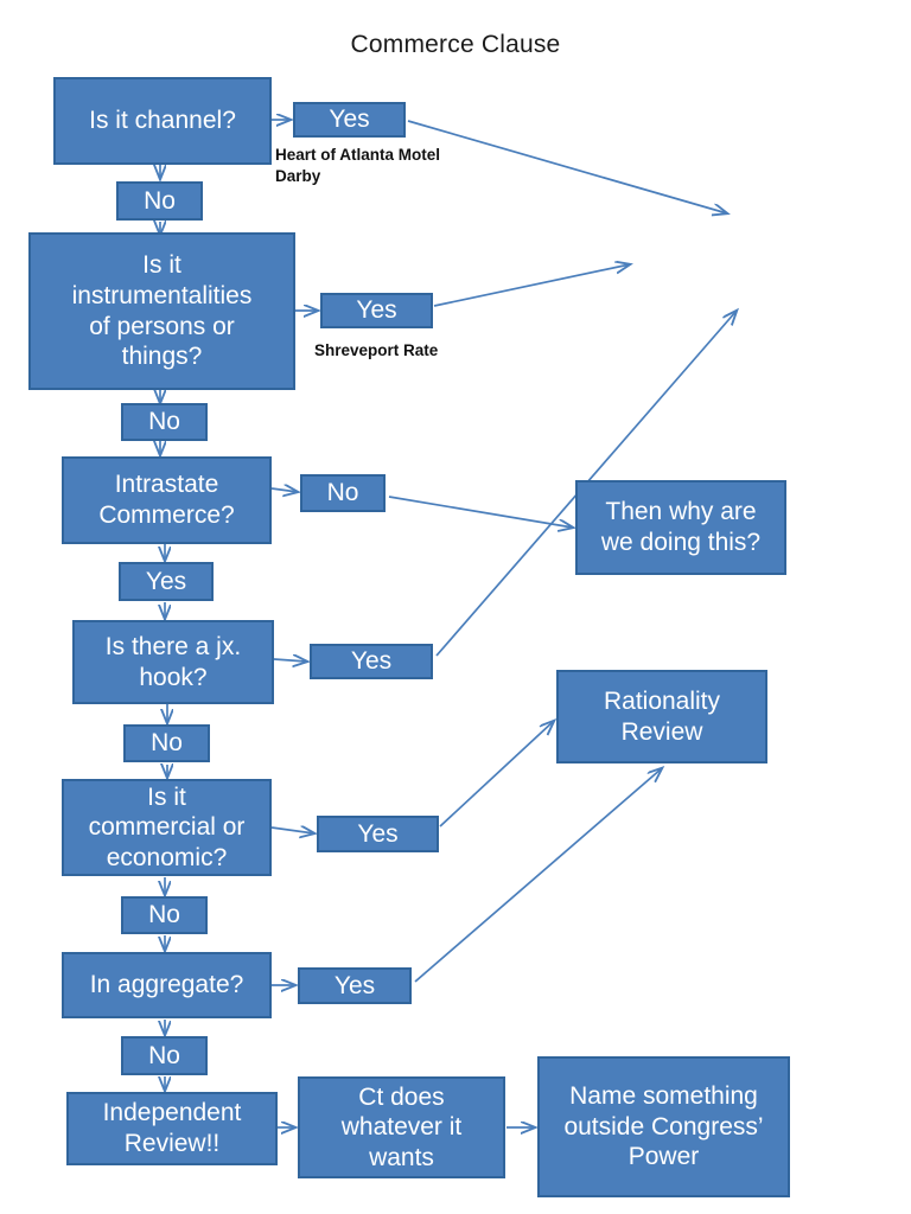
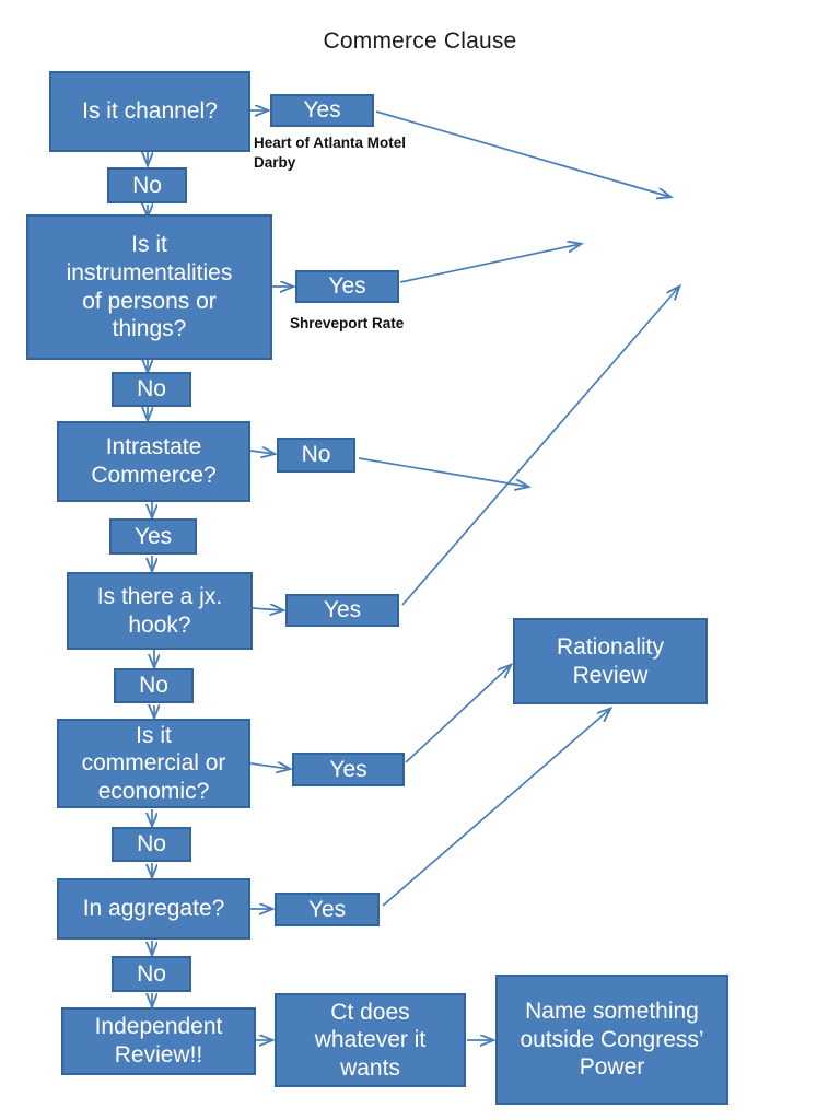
  Commerce Clause
  Is it channel?
  Yes
  Heart of Atlanta Motel
  Darby
  No
  Is it
  instrumentalities
  of persons or
  things?
  Yes
  Shreveport Rate
  No
  Intrastate
  Commerce?
  No
  Yes
  Is there a jx.
  hook?
  Yes
  No
  Is it
  commercial or
  economic?
  Yes
  No
  In aggregate?
  Yes
  No
  Independent
  Review!!
- Then why are
- we doing this?
  Rationality
  Review
  Ct does
  whatever it
  wants
  Name something
  outside Congress’
  Power
